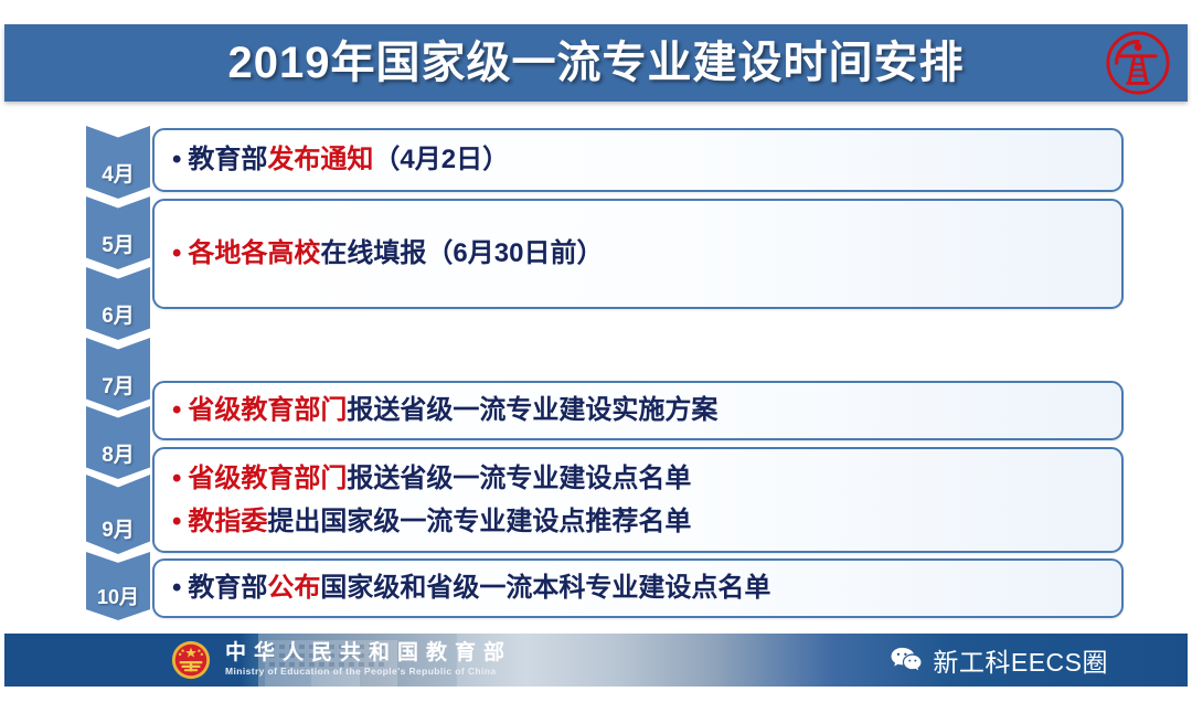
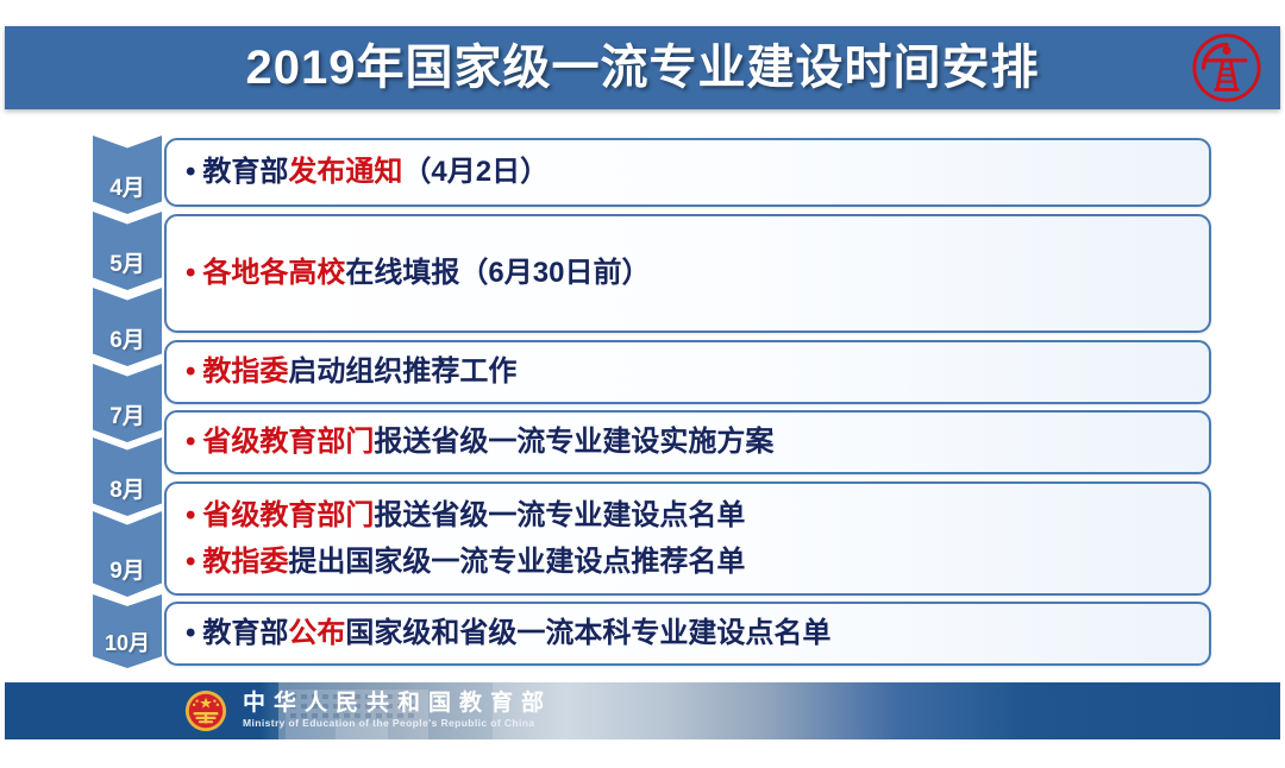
  2019年国家级一流专业建设时间安排
  4月
  5月
  6月
  7月
  8月
  9月
  10月
  • 教育部发布通知（4月2日）
  • 各地各高校在线填报（6月30日前）
+ • 教指委启动组织推荐工作
  • 省级教育部门报送省级一流专业建设实施方案
  • 省级教育部门报送省级一流专业建设点名单
  • 教指委提出国家级一流专业建设点推荐名单
  • 教育部公布国家级和省级一流本科专业建设点名单
  中华人民共和国教育部
  Ministry of Education of the People's Republic of China
- 新工科EECS圈
